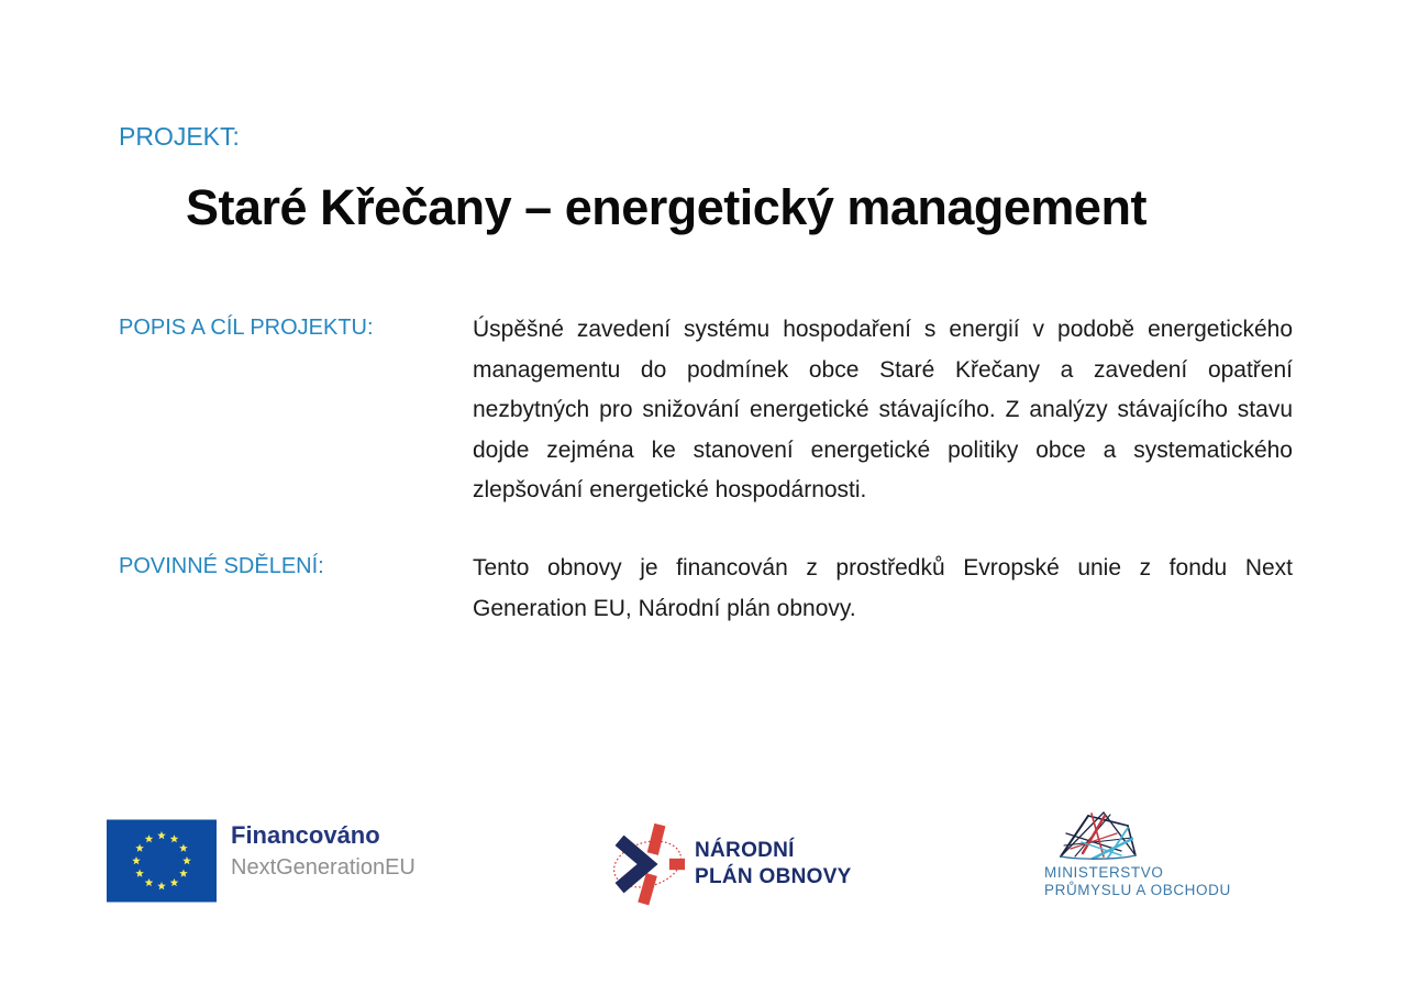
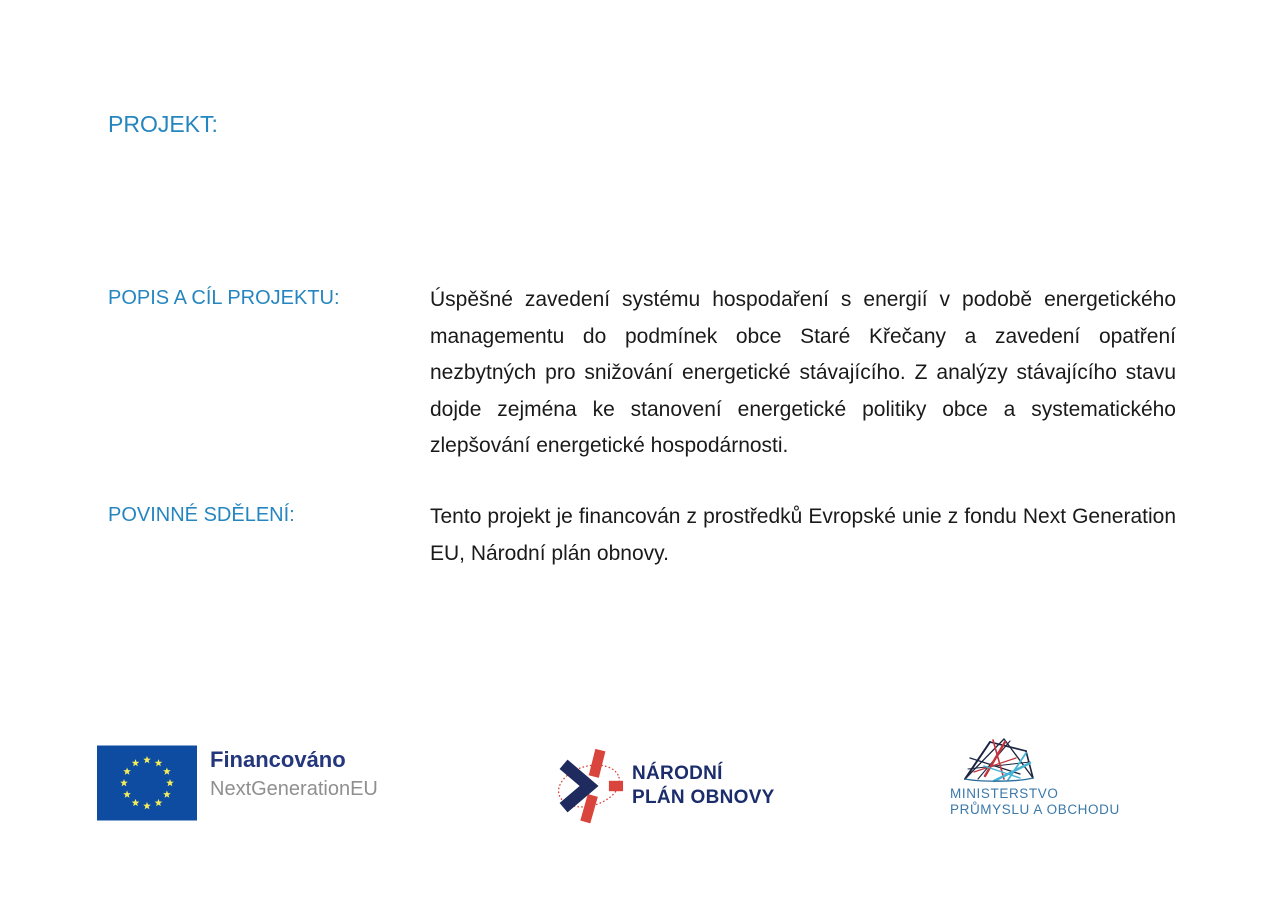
  PROJEKT:
- Staré Křečany – energetický management
  POPIS A CÍL PROJEKTU:
  Úspěšné zavedení systému hospodaření s energií v podobě energetického managementu do podmínek obce Staré Křečany a zavedení opatření nezbytných pro snižování energetické stávajícího. Z analýzy stávajícího stavu dojde zejména ke stanovení energetické politiky obce a systematického zlepšování energetické hospodárnosti.
  POVINNÉ SDĚLENÍ:
- Tento obnovy je financován z prostředků Evropské unie z fondu Next Generation EU, Národní plán obnovy.
+ Tento projekt je financován z prostředků Evropské unie z fondu Next Generation EU, Národní plán obnovy.
  Financováno
  NextGenerationEU
  NÁRODNÍ
  PLÁN OBNOVY
  MINISTERSTVO
  PRŮMYSLU A OBCHODU
